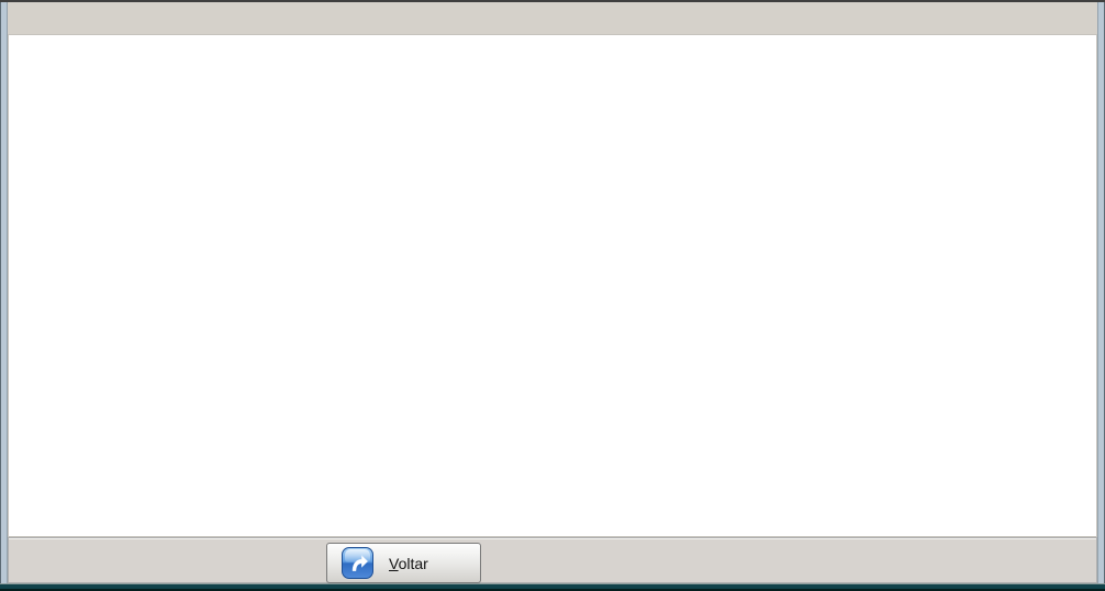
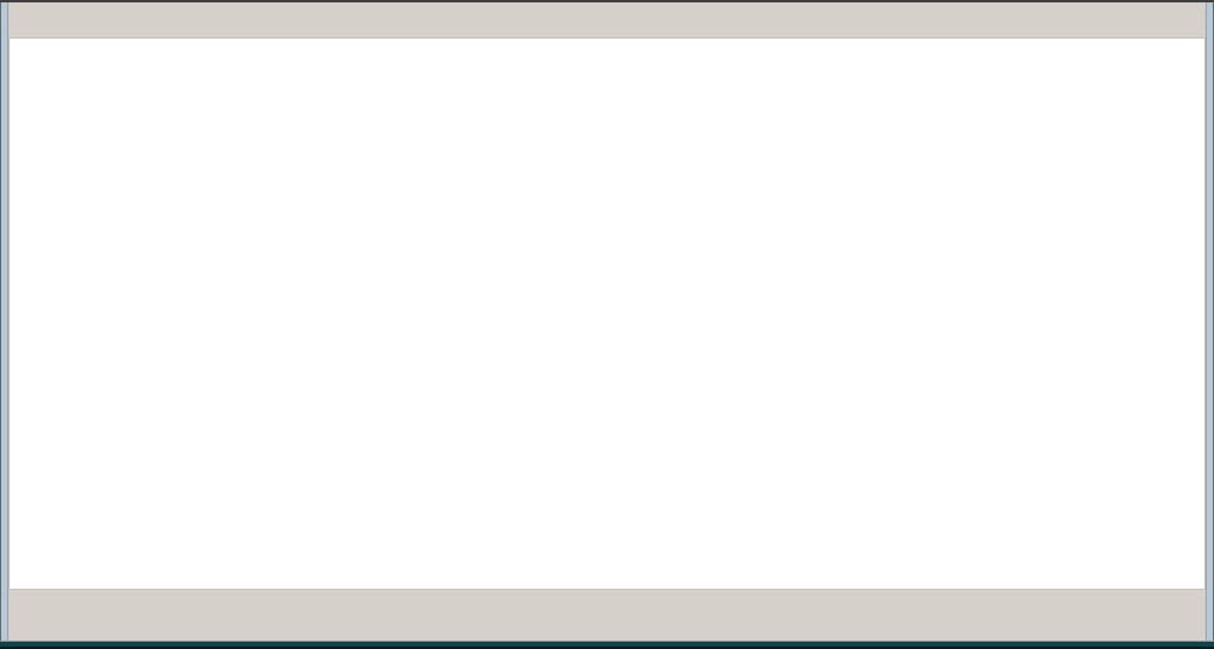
- Voltar
